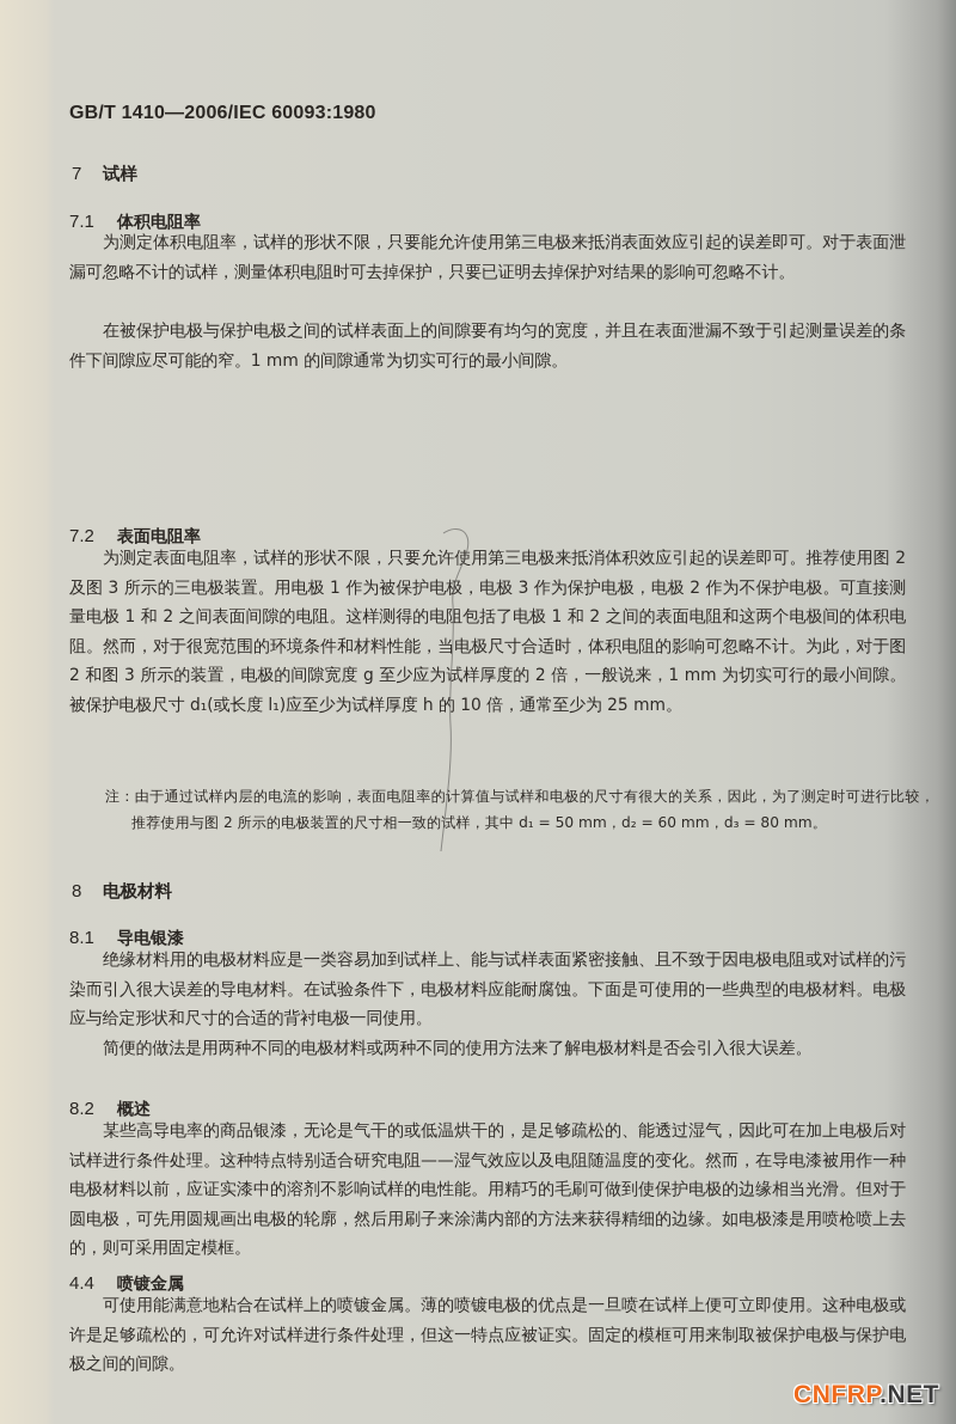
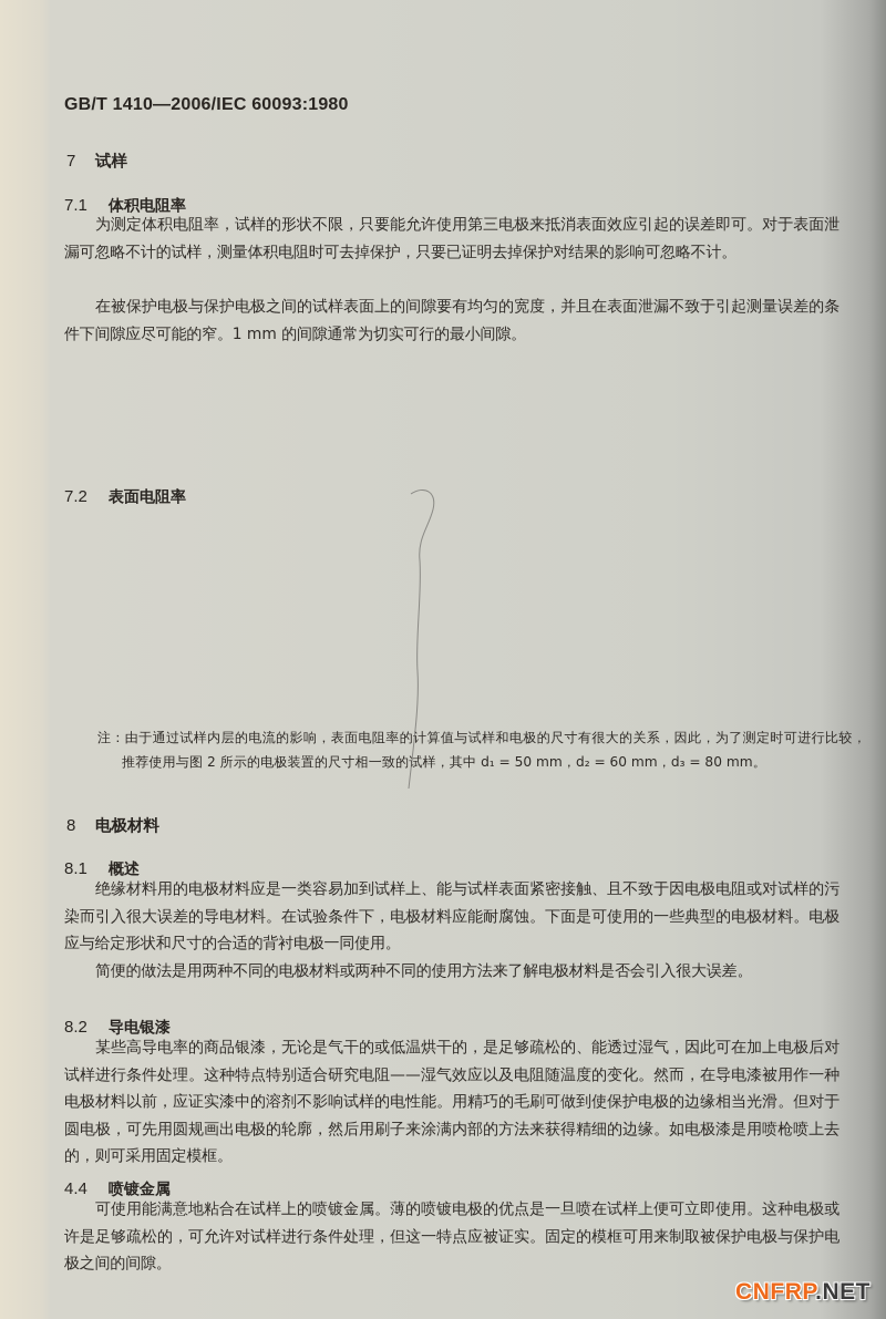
  GB/T 1410—2006/IEC 60093:1980
  7 试样
  7.1 体积电阻率
  为测定体积电阻率，试样的形状不限，只要能允许使用第三电极来抵消表面效应引起的误差即可。对于表面泄漏可忽略不计的试样，测量体积电阻时可去掉保护，只要已证明去掉保护对结果的影响可忽略不计。
  在被保护电极与保护电极之间的试样表面上的间隙要有均匀的宽度，并且在表面泄漏不致于引起测量误差的条件下间隙应尽可能的窄。1 mm 的间隙通常为切实可行的最小间隙。
  7.2 表面电阻率
- 为测定表面电阻率，试样的形状不限，只要允许使用第三电极来抵消体积效应引起的误差即可。推荐使用图 2 及图 3 所示的三电极装置。用电极 1 作为被保护电极，电极 3 作为保护电极，电极 2 作为不保护电极。可直接测量电极 1 和 2 之间表面间隙的电阻。这样测得的电阻包括了电极 1 和 2 之间的表面电阻和这两个电极间的体积电阻。然而，对于很宽范围的环境条件和材料性能，当电极尺寸合适时，体积电阻的影响可忽略不计。为此，对于图 2 和图 3 所示的装置，电极的间隙宽度 g 至少应为试样厚度的 2 倍，一般说来，1 mm 为切实可行的最小间隙。被保护电极尺寸 d₁(或长度 l₁)应至少为试样厚度 h 的 10 倍，通常至少为 25 mm。
  注：由于通过试样内层的电流的影响，表面电阻率的计算值与试样和电极的尺寸有很大的关系，因此，为了测定时可进行比较，推荐使用与图 2 所示的电极装置的尺寸相一致的试样，其中 d₁ = 50 mm，d₂ = 60 mm，d₃ = 80 mm。
  8 电极材料
- 8.1 导电银漆
+ 8.1 概述
  绝缘材料用的电极材料应是一类容易加到试样上、能与试样表面紧密接触、且不致于因电极电阻或对试样的污染而引入很大误差的导电材料。在试验条件下，电极材料应能耐腐蚀。下面是可使用的一些典型的电极材料。电极应与给定形状和尺寸的合适的背衬电极一同使用。
  简便的做法是用两种不同的电极材料或两种不同的使用方法来了解电极材料是否会引入很大误差。
- 8.2 概述
+ 8.2 导电银漆
  某些高导电率的商品银漆，无论是气干的或低温烘干的，是足够疏松的、能透过湿气，因此可在加上电极后对试样进行条件处理。这种特点特别适合研究电阻——湿气效应以及电阻随温度的变化。然而，在导电漆被用作一种电极材料以前，应证实漆中的溶剂不影响试样的电性能。用精巧的毛刷可做到使保护电极的边缘相当光滑。但对于圆电极，可先用圆规画出电极的轮廓，然后用刷子来涂满内部的方法来获得精细的边缘。如电极漆是用喷枪喷上去的，则可采用固定模框。
  4.4 喷镀金属
  可使用能满意地粘合在试样上的喷镀金属。薄的喷镀电极的优点是一旦喷在试样上便可立即使用。这种电极或许是足够疏松的，可允许对试样进行条件处理，但这一特点应被证实。固定的模框可用来制取被保护电极与保护电极之间的间隙。
  CNFRP.NET
